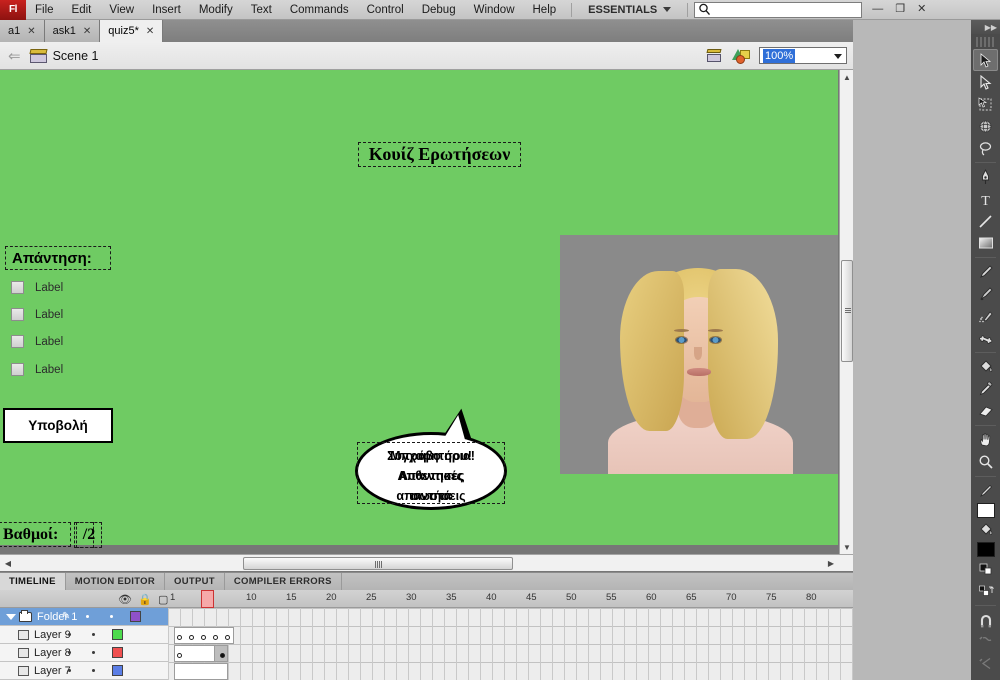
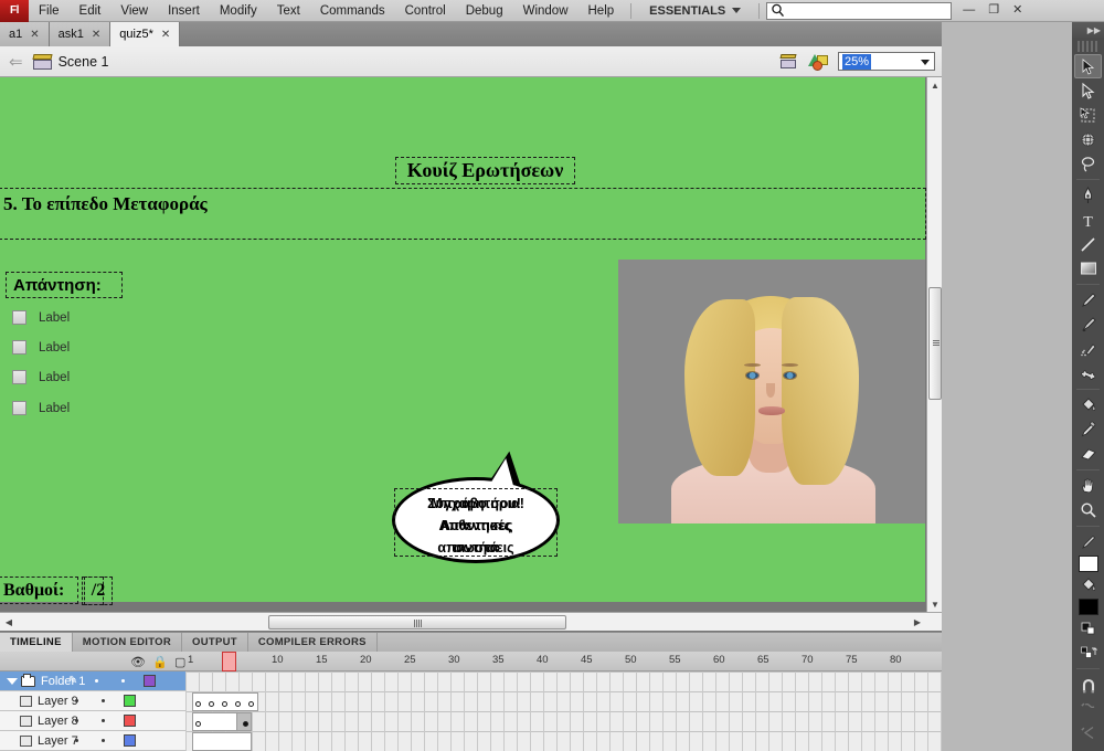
  Fl
  File
  Edit
  View
  Insert
  Modify
  Text
  Commands
  Control
  Debug
  Window
  Help
  ESSENTIALS
  —
  ❐
  ✕
  a1
  ✕
  ask1
  ✕
  quiz5*
  ✕
  ⇐
  Scene 1
- 100%
+ 25%
  Κουίζ Ερωτήσεων
+ 5. Το επίπεδο Μεταφοράς
  Απάντηση:
  Label
  Label
  Label
  Label
- Υποβολή
  Συγχαρητήρια!
  Απάντησες
  σωστά
  Μπράβο σου!
  Αυθεντικές
  απαντήσεις
  Βαθμοί:
  /2
  ▲
  ▼
  ◀
  ▶
  TIMELINE
  MOTION EDITOR
  OUTPUT
  COMPILER ERRORS
  👁
  🔒
  ▢
  1
  10
  15
  20
  25
  30
  35
  40
  45
  50
  55
  60
  65
  70
  75
  80
  Folder 1
  ✎
  Layer
  Layer
  Layer
  ▶▶
  T
